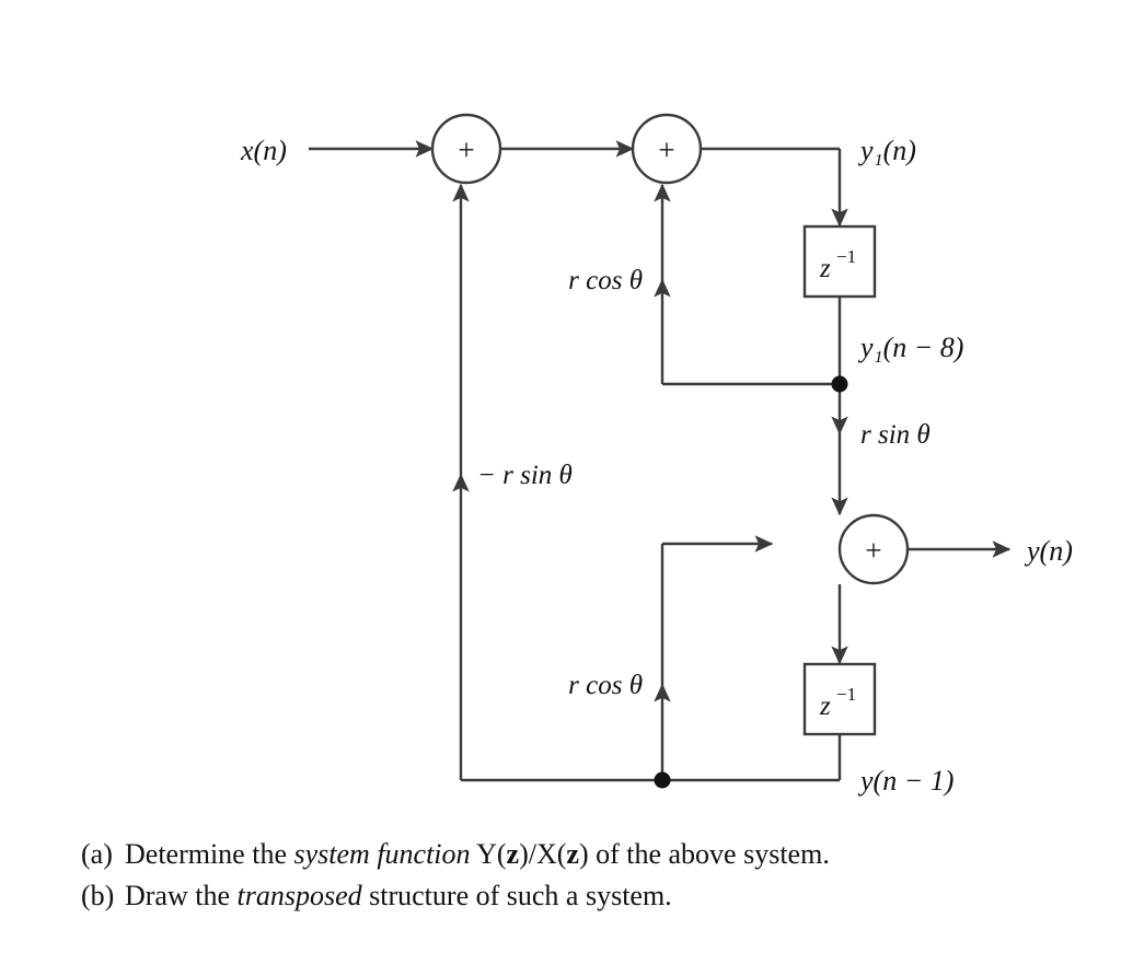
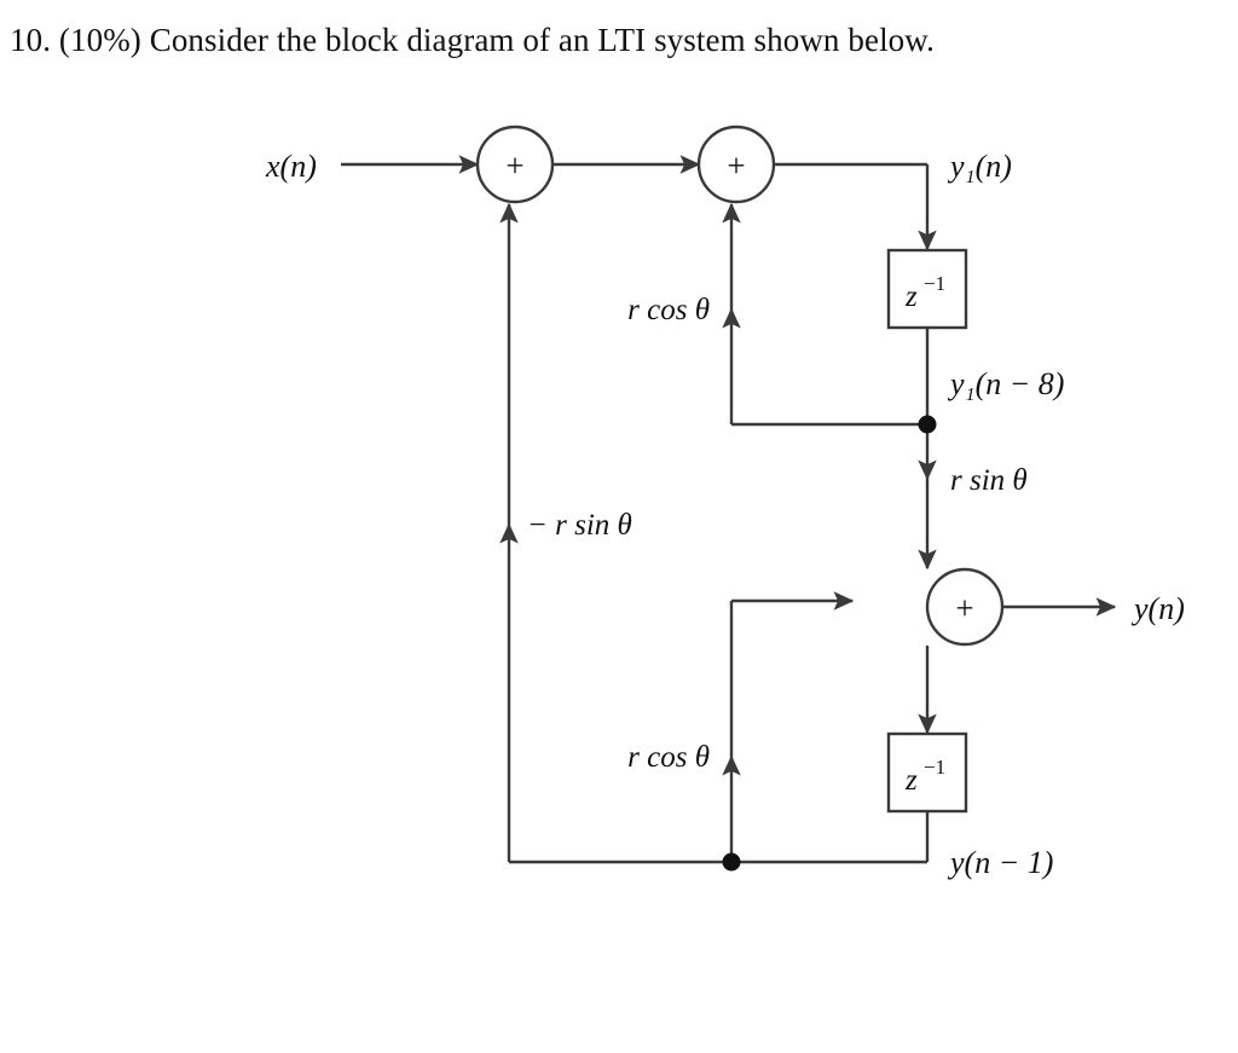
+ 10. (10%) Consider the block diagram of an LTI system shown below.
  +
  +
  +
  z
  −1
  z
  −1
  x(n)
  y₁(n)
  y₁(n − 8)
  y(n)
  y(n − 1)
  r cos θ
  − r sin θ
  r sin θ
  r cos θ
- (a) Determine the system function Y(z)/X(z) of the above system.
- (b) Draw the transposed structure of such a system.
